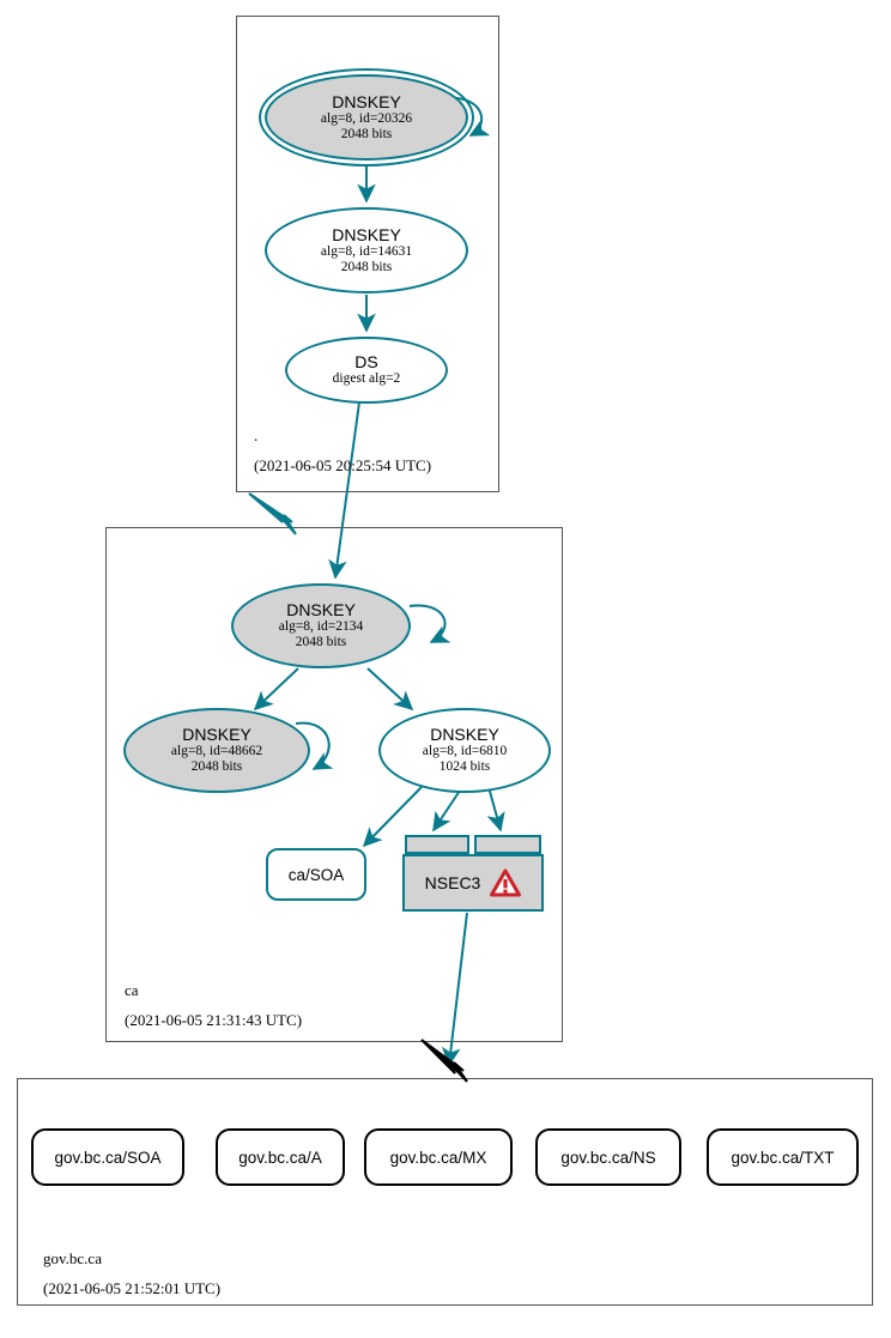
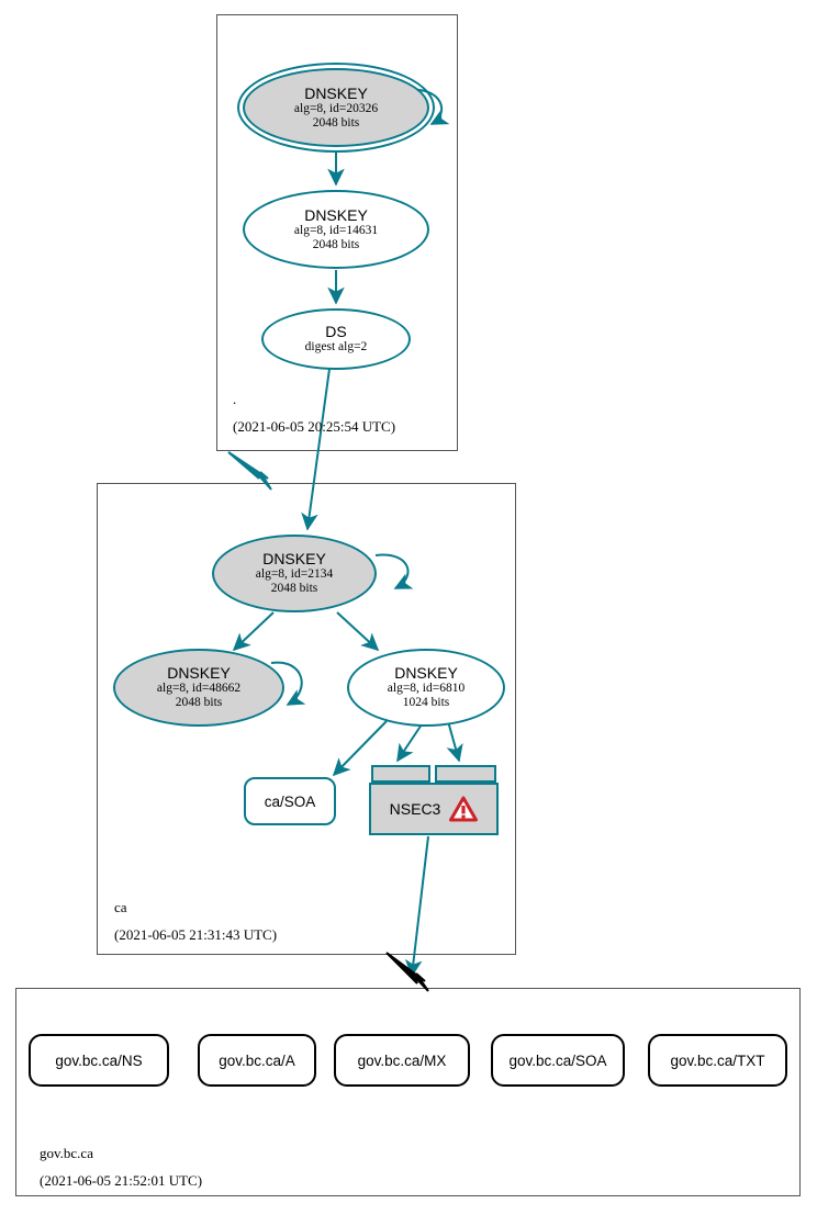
  DNSKEY
  alg=8, id=20326
  2048 bits
  DNSKEY
  alg=8, id=14631
  2048 bits
  DS
  digest alg=2
  .
  (2021-06-05 20:25:54 UTC)
  DNSKEY
  alg=8, id=2134
  2048 bits
  DNSKEY
  alg=8, id=48662
  2048 bits
  DNSKEY
  alg=8, id=6810
  1024 bits
  ca/SOA
  NSEC3
  ca
  (2021-06-05 21:31:43 UTC)
- gov.bc.ca/SOA
+ gov.bc.ca/NS
  gov.bc.ca/A
  gov.bc.ca/MX
- gov.bc.ca/NS
+ gov.bc.ca/SOA
  gov.bc.ca/TXT
  gov.bc.ca
  (2021-06-05 21:52:01 UTC)
